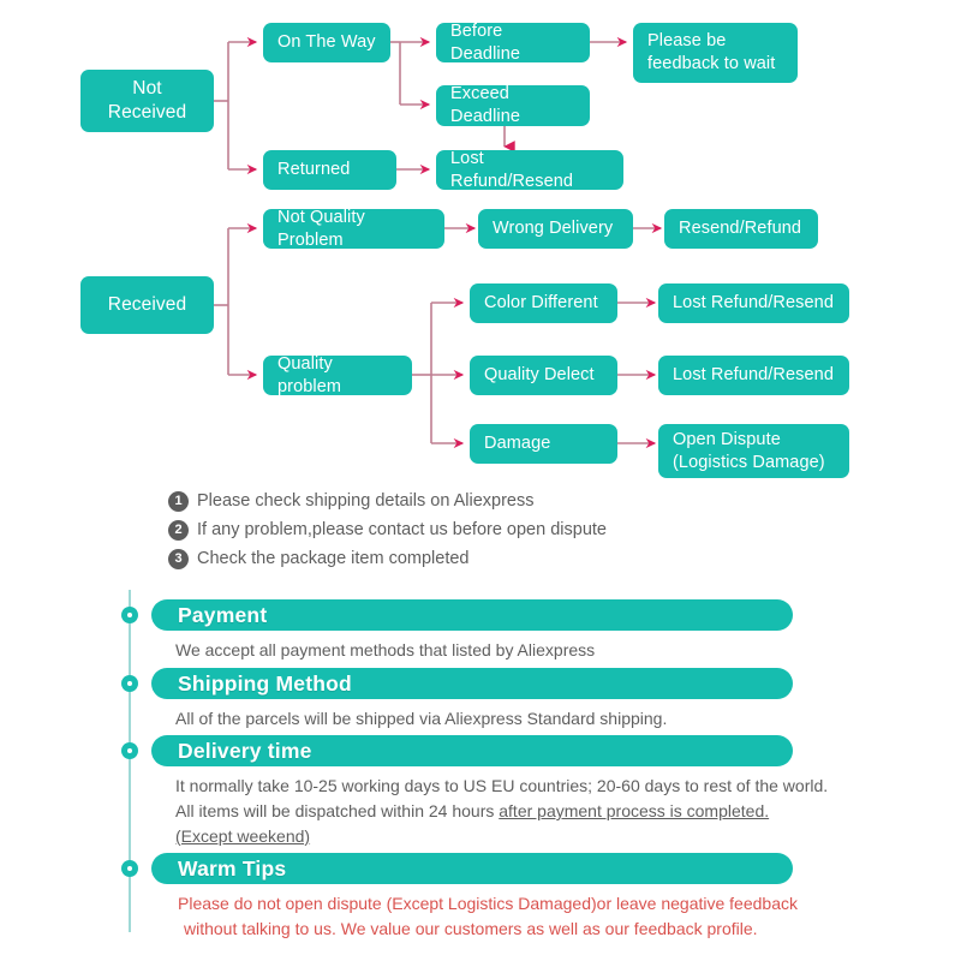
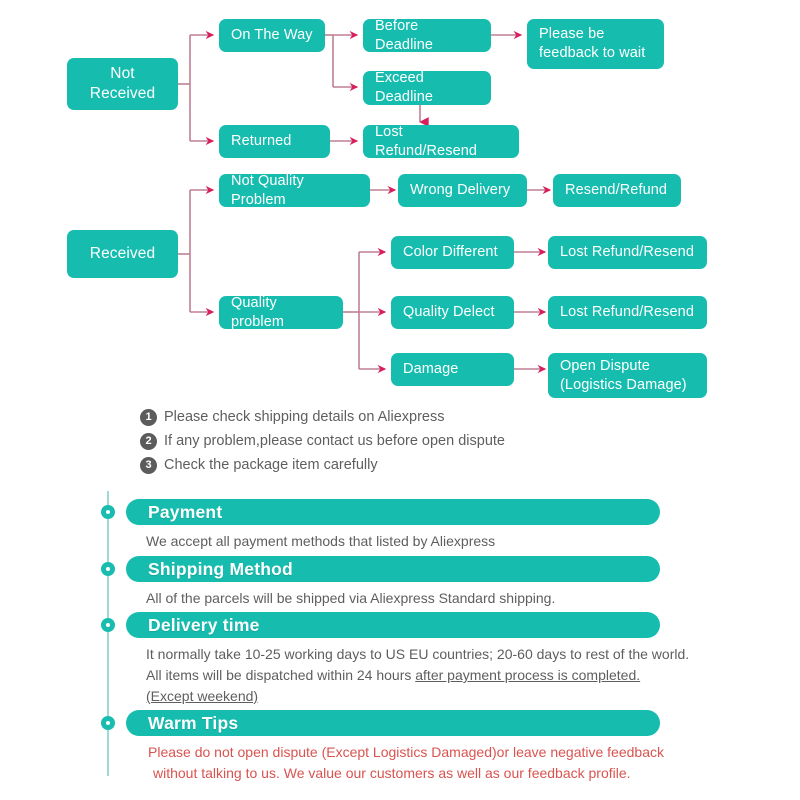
  Not
  Received
  On The Way
  Before Deadline
  Please be feedback to wait
  Exceed Deadline
  Returned
  Lost Refund/Resend
  Received
  Not Quality Problem
  Wrong Delivery
  Resend/Refund
  Color Different
  Lost Refund/Resend
  Quality problem
  Quality Delect
  Lost Refund/Resend
  Damage
  Open Dispute
  (Logistics Damage)
  1
  Please check shipping details on Aliexpress
  2
  If any problem,please contact us before open dispute
  3
- Check the package item completed
+ Check the package item carefully
  Payment
  We accept all payment methods that listed by Aliexpress
  Shipping Method
  All of the parcels will be shipped via Aliexpress Standard shipping.
  Delivery time
  It normally take 10-25 working days to US EU countries; 20-60 days to rest of the world.
  All items will be dispatched within 24 hours after payment process is completed.
  (Except weekend)
  Warm Tips
  Please do not open dispute (Except Logistics Damaged)or leave negative feedback
  without talking to us. We value our customers as well as our feedback profile.
